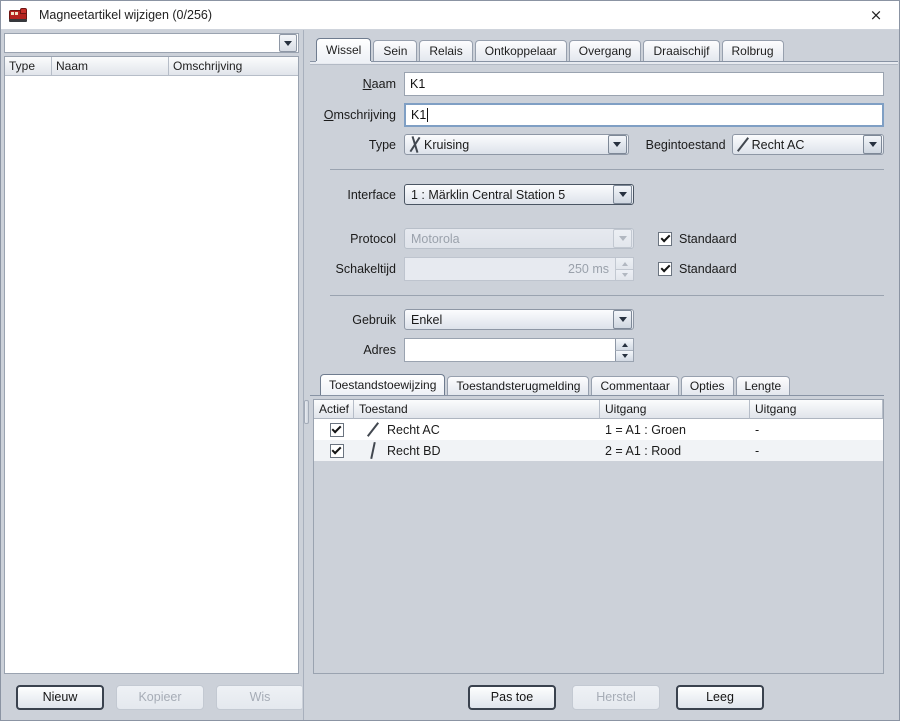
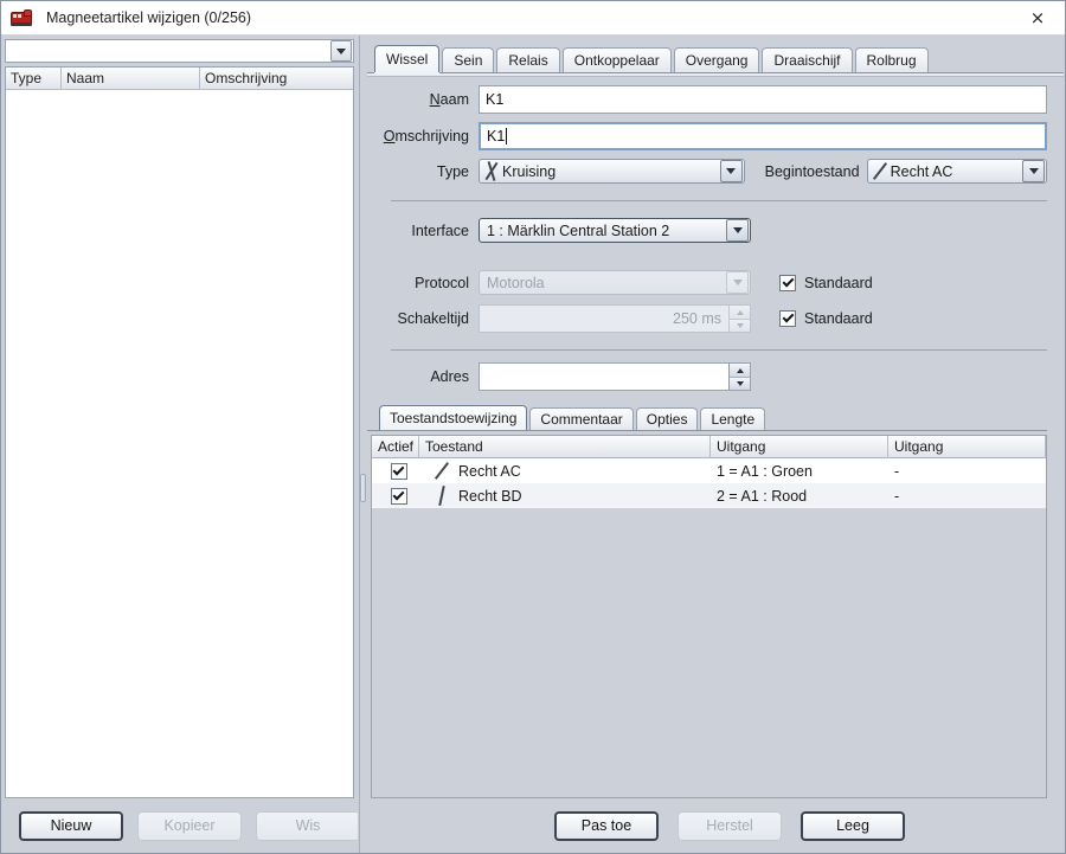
  Magneetartikel wijzigen (0/256)
  ×
  Type
  Naam
  Omschrijving
  Nieuw
  Kopieer
  Wis
  Wissel
  Sein
  Relais
  Ontkoppelaar
  Overgang
  Draaischijf
  Rolbrug
  Naam
  K1
  Omschrijving
  K1
  Type
  Kruising
  Begintoestand
  Recht AC
  Interface
- 1 : Märklin Central Station 5
+ 1 : Märklin Central Station 2
  Protocol
  Motorola
  Standaard
  Schakeltijd
  250 ms
  Standaard
- Gebruik
- Enkel
  Adres
  Toestandstoewijzing
- Toestandsterugmelding
  Commentaar
  Opties
  Lengte
  Actief
  Toestand
  Uitgang
  Uitgang
  Recht AC
  1 = A1 : Groen
  -
  Recht BD
  2 = A1 : Rood
  -
  Pas toe
  Herstel
  Leeg
